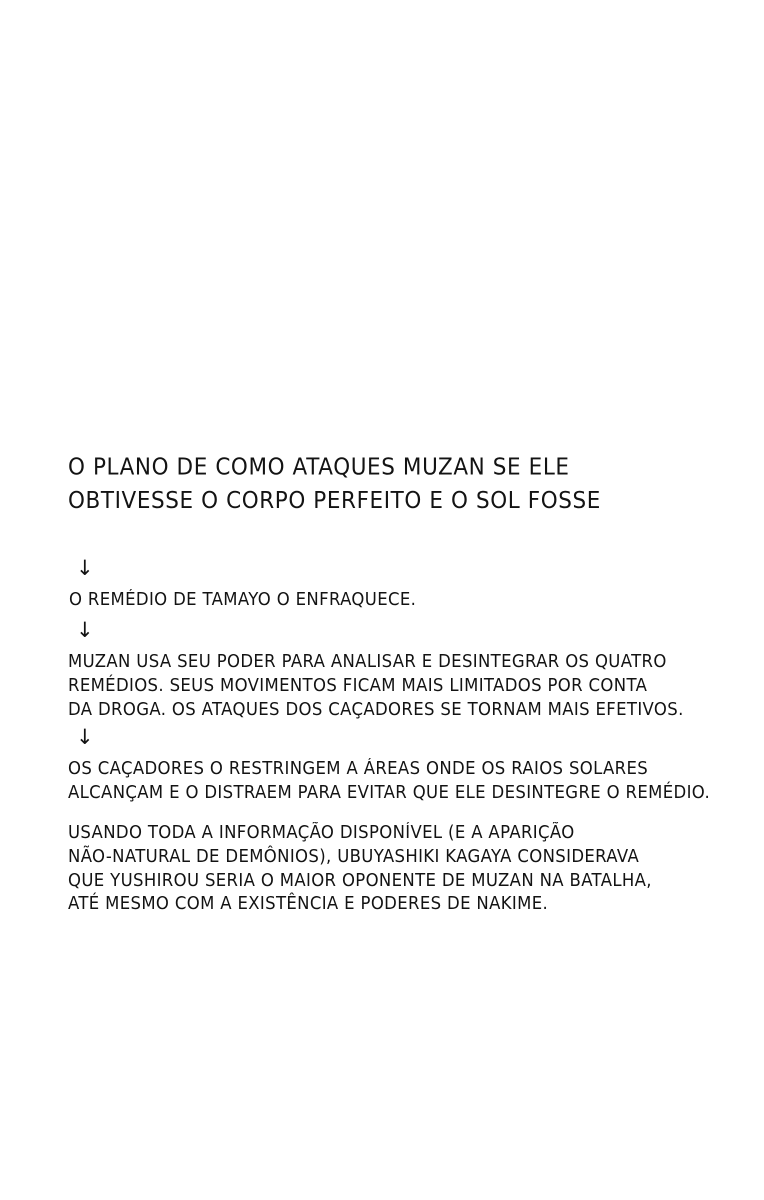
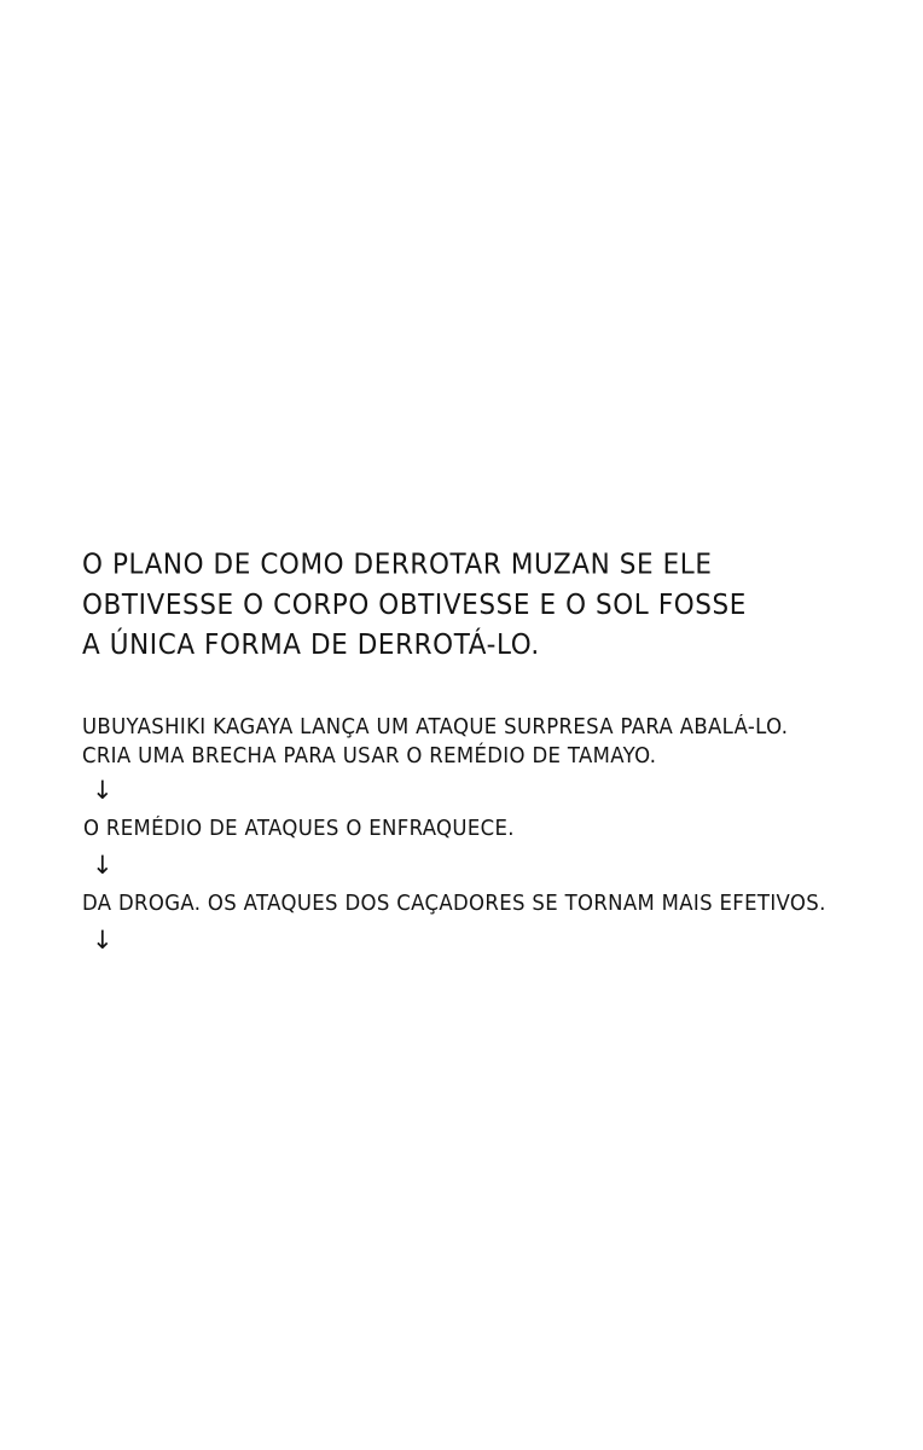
- O PLANO DE COMO ATAQUES MUZAN SE ELE
+ O PLANO DE COMO DERROTAR MUZAN SE ELE
- OBTIVESSE O CORPO PERFEITO E O SOL FOSSE
+ OBTIVESSE O CORPO OBTIVESSE E O SOL FOSSE
+ A ÚNICA FORMA DE DERROTÁ-LO.
+ UBUYASHIKI KAGAYA LANÇA UM ATAQUE SURPRESA PARA ABALÁ-LO.
+ CRIA UMA BRECHA PARA USAR O REMÉDIO DE TAMAYO.
  ↓
- O REMÉDIO DE TAMAYO O ENFRAQUECE.
+ O REMÉDIO DE ATAQUES O ENFRAQUECE.
  ↓
- MUZAN USA SEU PODER PARA ANALISAR E DESINTEGRAR OS QUATRO
- REMÉDIOS. SEUS MOVIMENTOS FICAM MAIS LIMITADOS POR CONTA
  DA DROGA. OS ATAQUES DOS CAÇADORES SE TORNAM MAIS EFETIVOS.
  ↓
- OS CAÇADORES O RESTRINGEM A ÁREAS ONDE OS RAIOS SOLARES
- ALCANÇAM E O DISTRAEM PARA EVITAR QUE ELE DESINTEGRE O REMÉDIO.
- USANDO TODA A INFORMAÇÃO DISPONÍVEL (E A APARIÇÃO
- NÃO-NATURAL DE DEMÔNIOS), UBUYASHIKI KAGAYA CONSIDERAVA
- QUE YUSHIROU SERIA O MAIOR OPONENTE DE MUZAN NA BATALHA,
- ATÉ MESMO COM A EXISTÊNCIA E PODERES DE NAKIME.
